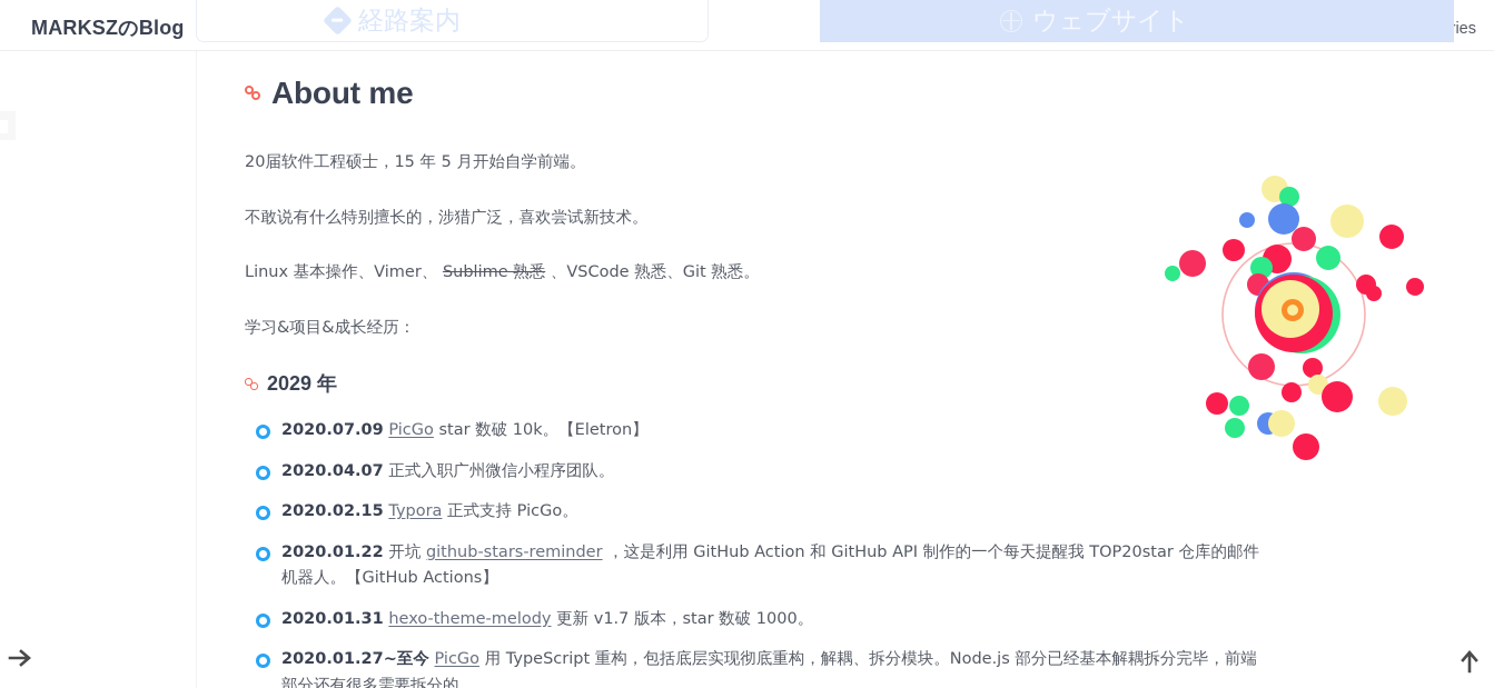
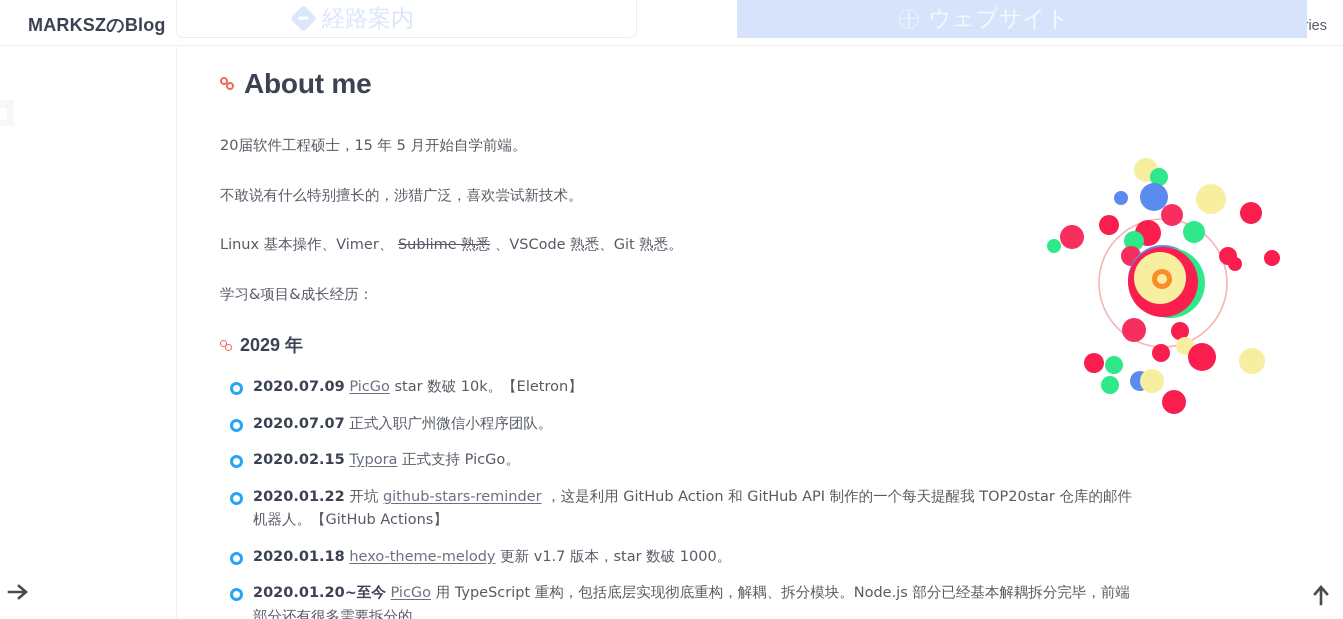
  MARKSZのBlog
  経路案内
  ウェブサイト
  About me
  20届软件工程硕士，15 年 5 月开始自学前端。
  不敢说有什么特别擅长的，涉猎广泛，喜欢尝试新技术。
  Linux 基本操作、Vimer、 Sublime 熟悉 、VSCode 熟悉、Git 熟悉。
  学习&项目&成长经历：
  2029 年
  2020.07.09 PicGo star 数破 10k。【Eletron】
- 2020.04.07 正式入职广州微信小程序团队。
+ 2020.07.07 正式入职广州微信小程序团队。
  2020.02.15 Typora 正式支持 PicGo。
  2020.01.22 开坑 github-stars-reminder ，这是利用 GitHub Action 和 GitHub API 制作的一个每天提醒我 TOP20star 仓库的邮件机器人。【GitHub Actions】
- 2020.01.31 hexo-theme-melody 更新 v1.7 版本，star 数破 1000。
+ 2020.01.18 hexo-theme-melody 更新 v1.7 版本，star 数破 1000。
- 2020.01.27~至今 PicGo 用 TypeScript 重构，包括底层实现彻底重构，解耦、拆分模块。Node.js 部分已经基本解耦拆分完毕，前端部分还有很多需要拆分的。
+ 2020.01.20~至今 PicGo 用 TypeScript 重构，包括底层实现彻底重构，解耦、拆分模块。Node.js 部分已经基本解耦拆分完毕，前端部分还有很多需要拆分的。
